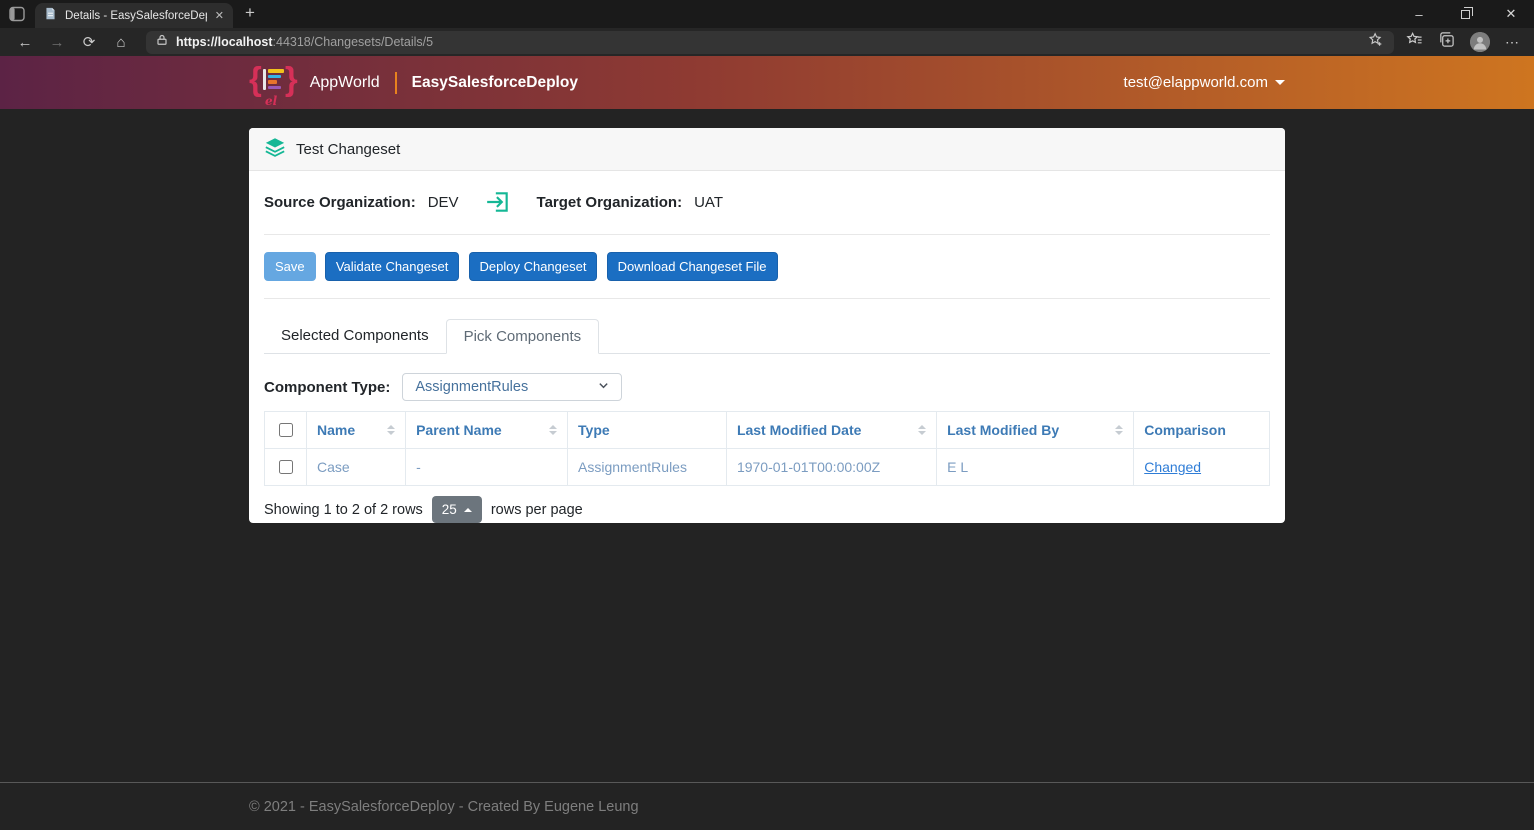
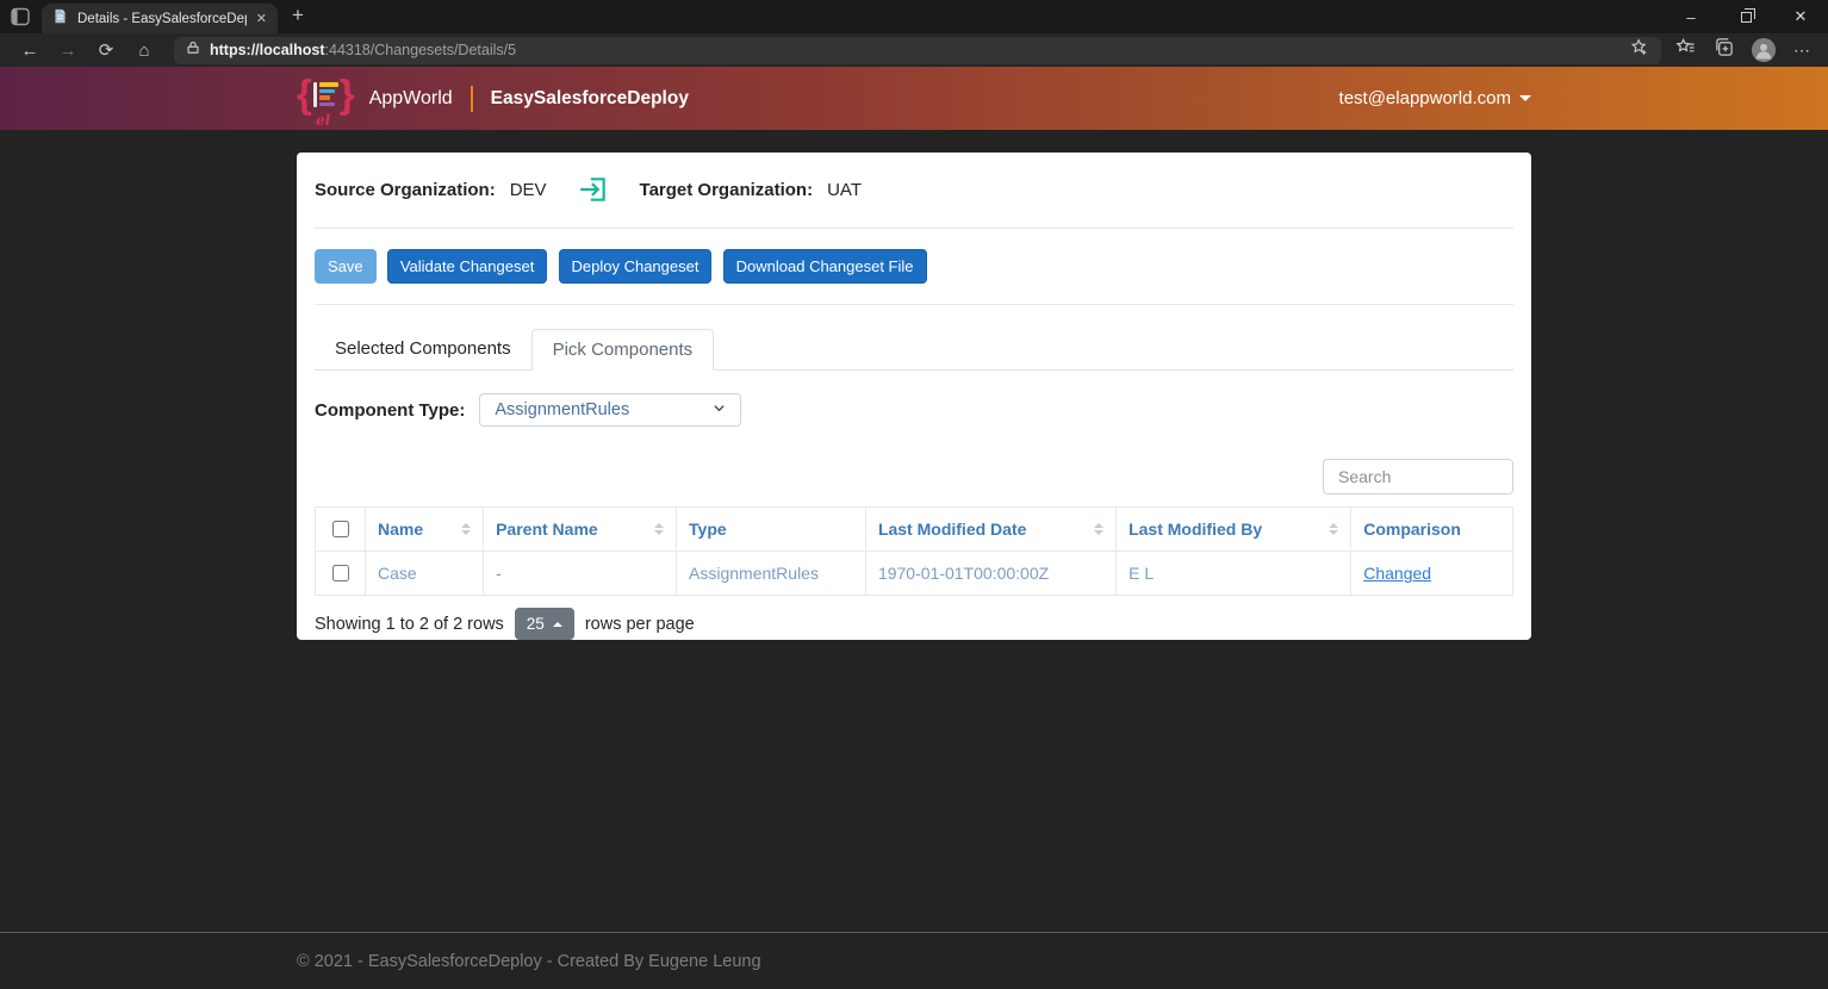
  Details - EasySalesforceDe
  ✕
  +
  –
  ✕
  ←
  →
  ⟳
  ⌂
  https://localhost:44318/Changesets/Details/5
  ⋯
  {
  }
  el
  AppWorld
  EasySalesforceDeploy
  test@elappworld.com
- Test Changeset
  Source Organization:
  DEV
  Target Organization:
  UAT
  Save Validate Changeset Deploy Changeset Download Changeset File
  Selected Components
  Pick Components
  Component Type:
  AssignmentRules
+ Search
  	Name	Parent Name	Type	Last Modified Date	Last Modified By	Comparison
  	Case	-	AssignmentRules	1970-01-01T00:00:00Z	E L	Changed
  Showing 1 to 2 of 2 rows
  25
  rows per page
  © 2021 - EasySalesforceDeploy - Created By Eugene Leung
